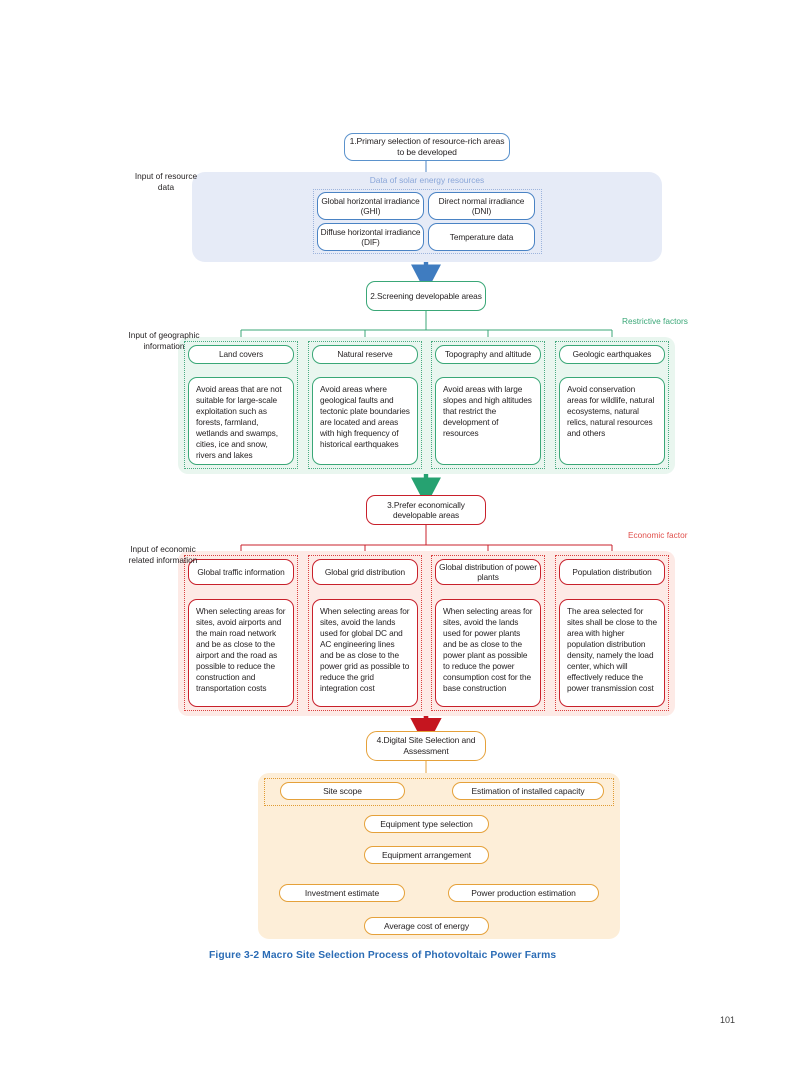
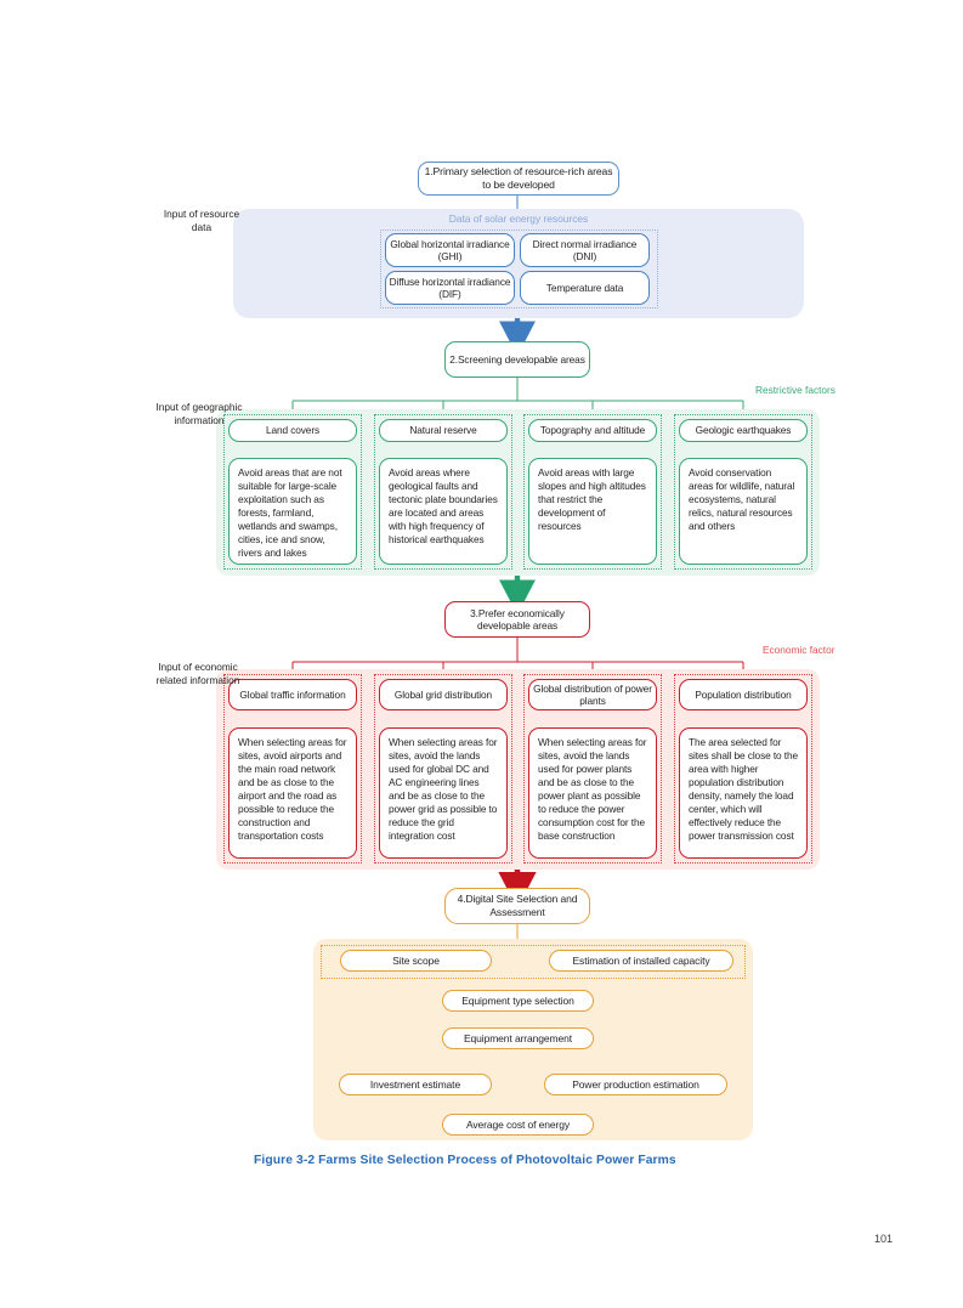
  1.Primary selection of resource-rich areas to be developed
  Data of solar energy resources
  Global horizontal irradiance (GHI)
  Direct normal irradiance (DNI)
  Diffuse horizontal irradiance (DIF)
  Temperature data
  Input of resource data
  2.Screening developable areas
  Restrictive factors
  Land covers
  Natural reserve
  Topography and altitude
  Geologic earthquakes
  Avoid areas that are not suitable for large-scale exploitation such as forests, farmland, wetlands and swamps, cities, ice and snow, rivers and lakes
  Avoid areas where geological faults and tectonic plate boundaries are located and areas with high frequency of historical earthquakes
  Avoid areas with large slopes and high altitudes that restrict the development of resources
  Avoid conservation areas for wildlife, natural ecosystems, natural relics, natural resources and others
  Input of geographic information
  3.Prefer economically developable areas
  Economic factor
  Global traffic information
  Global grid distribution
  Global distribution of power plants
  Population distribution
  When selecting areas for sites, avoid airports and the main road network and be as close to the airport and the road as possible to reduce the construction and transportation costs
  When selecting areas for sites, avoid the lands used for global DC and AC engineering lines and be as close to the power grid as possible to reduce the grid integration cost
  When selecting areas for sites, avoid the lands used for power plants and be as close to the power plant as possible to reduce the power consumption cost for the base construction
  The area selected for sites shall be close to the area with higher population distribution density, namely the load center, which will effectively reduce the power transmission cost
  Input of economic related information
  4.Digital Site Selection and Assessment
  Site scope
  Estimation of installed capacity
  Equipment type selection
  Equipment arrangement
  Investment estimate
  Power production estimation
  Average cost of energy
- Figure 3-2 Macro Site Selection Process of Photovoltaic Power Farms
+ Figure 3-2 Farms Site Selection Process of Photovoltaic Power Farms
  101
